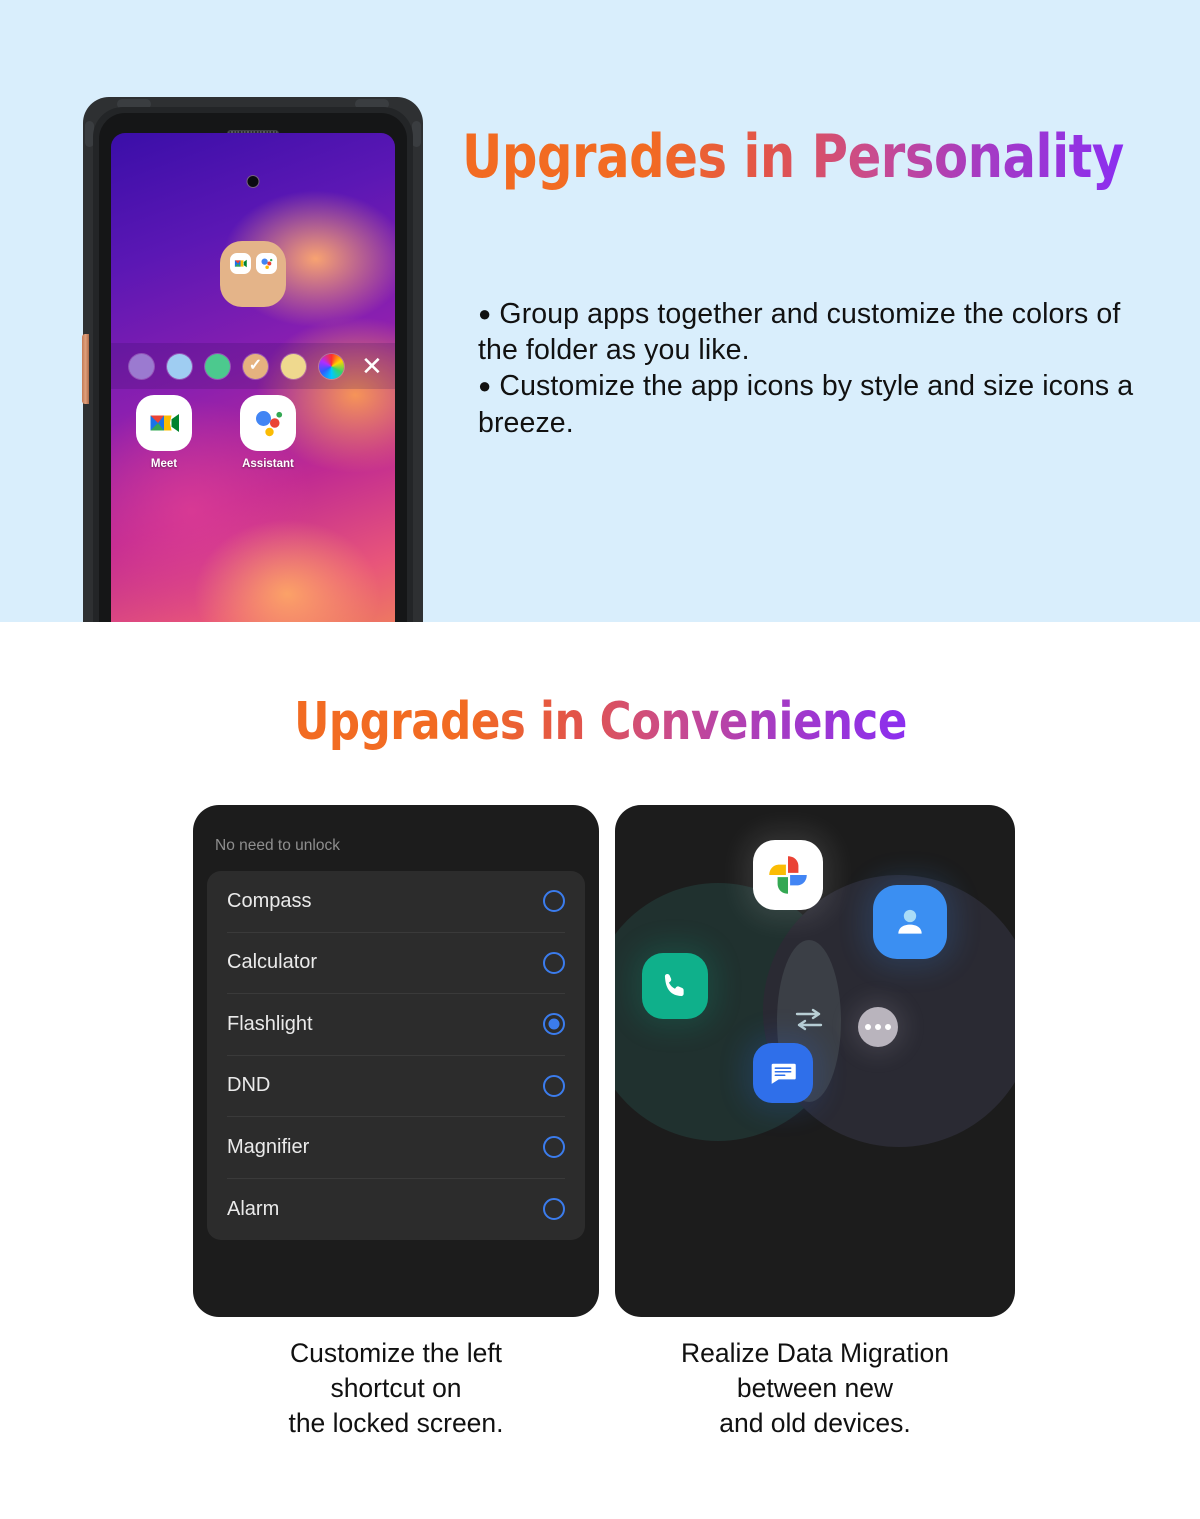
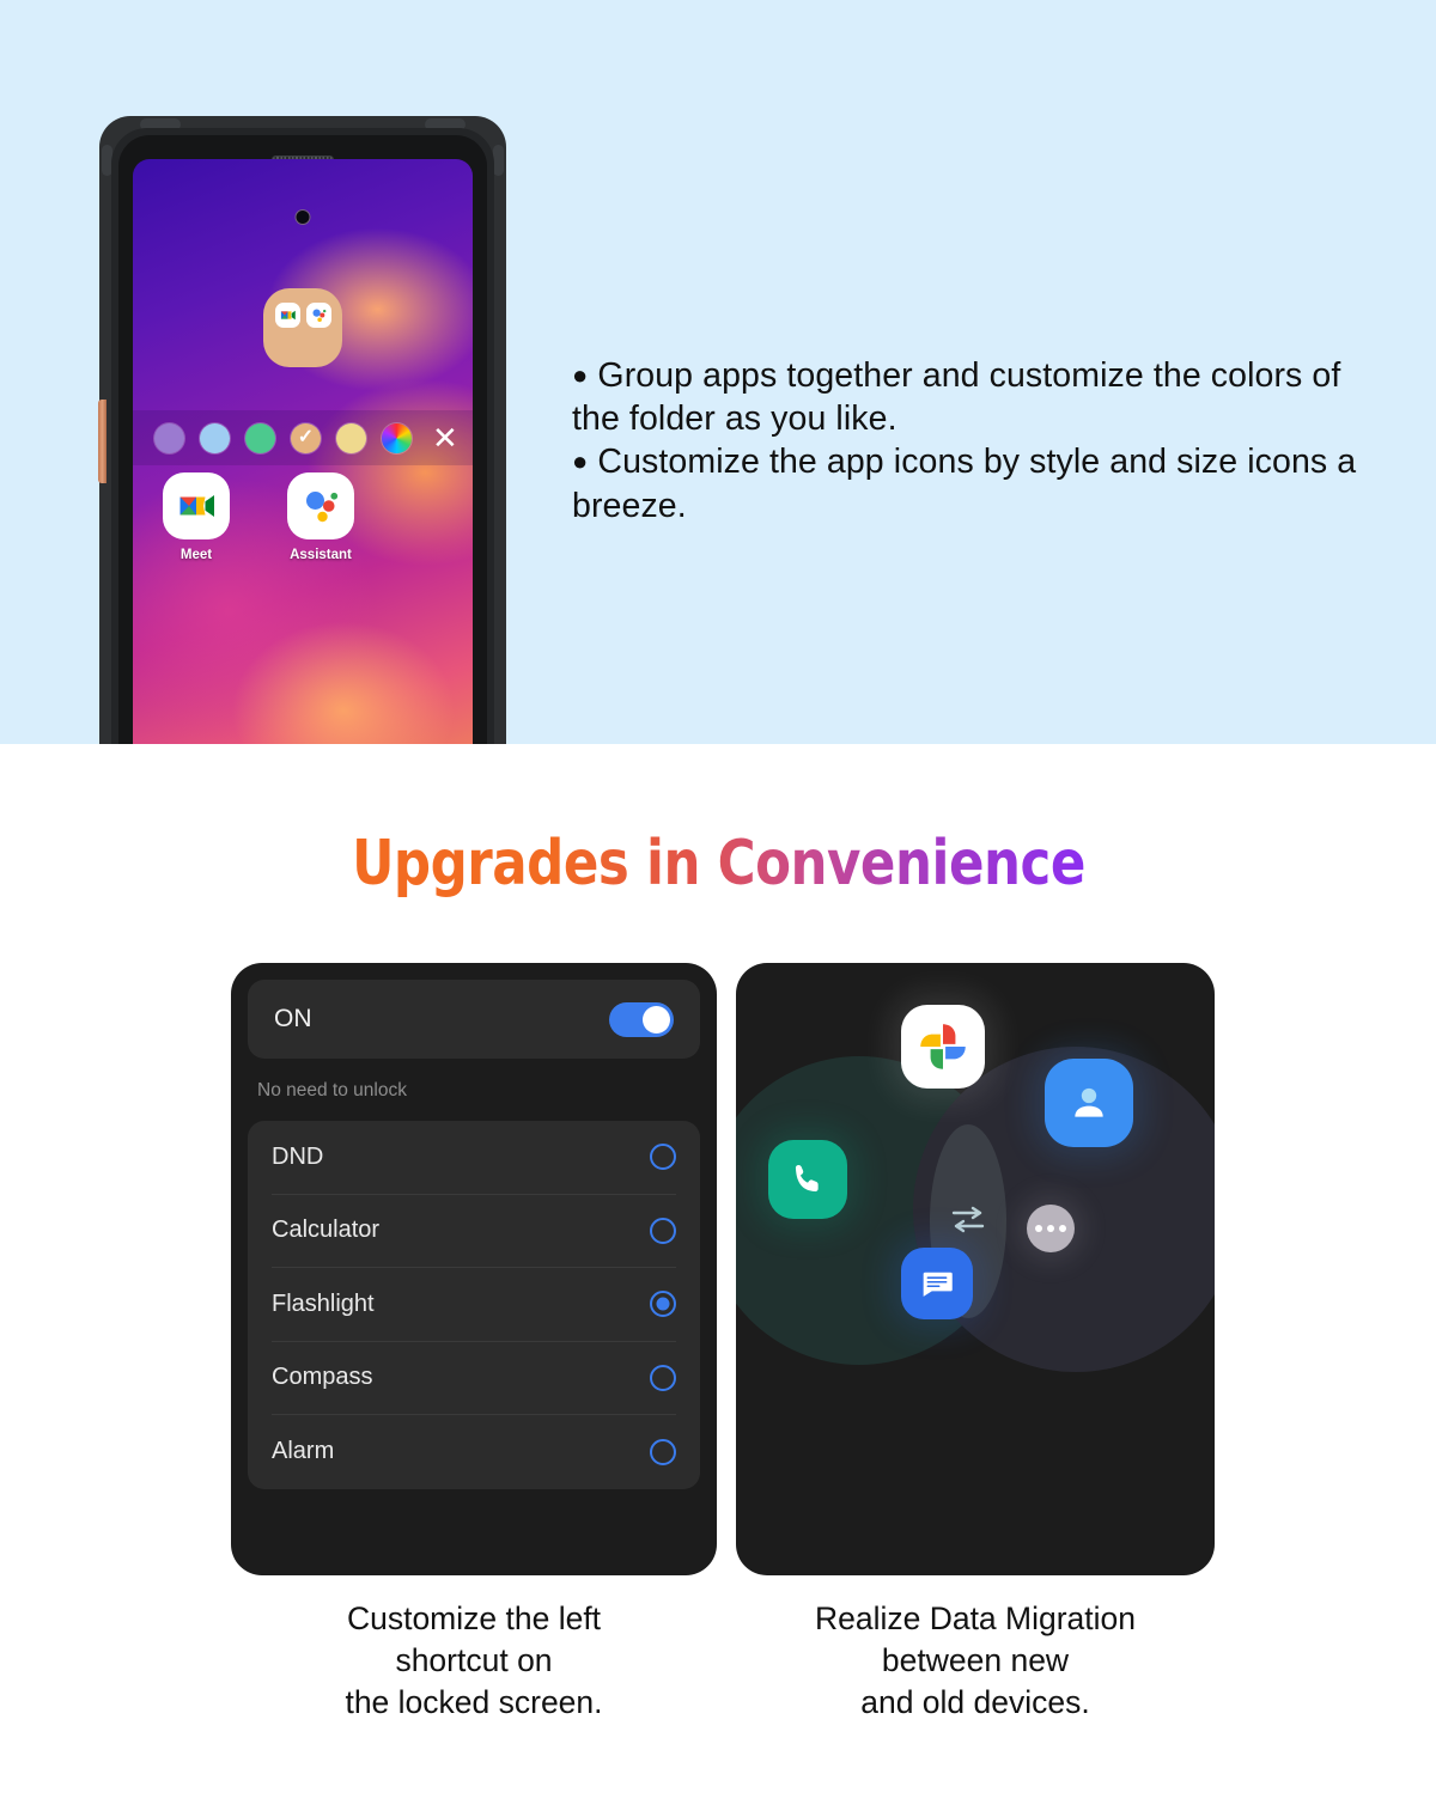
  ✓
  ✕
  Meet
  Assistant
- Upgrades in Personality
  ● Group apps together and customize the colors of the folder as you like.
  ● Customize the app icons by style and size icons a breeze.
  Upgrades in Convenience
+ ON
  No need to unlock
- Compass
+ DND
  Calculator
  Flashlight
- DND
+ Compass
- Magnifier
  Alarm
  Customize the left
  shortcut on
  the locked screen.
  Realize Data Migration
  between new
  and old devices.
